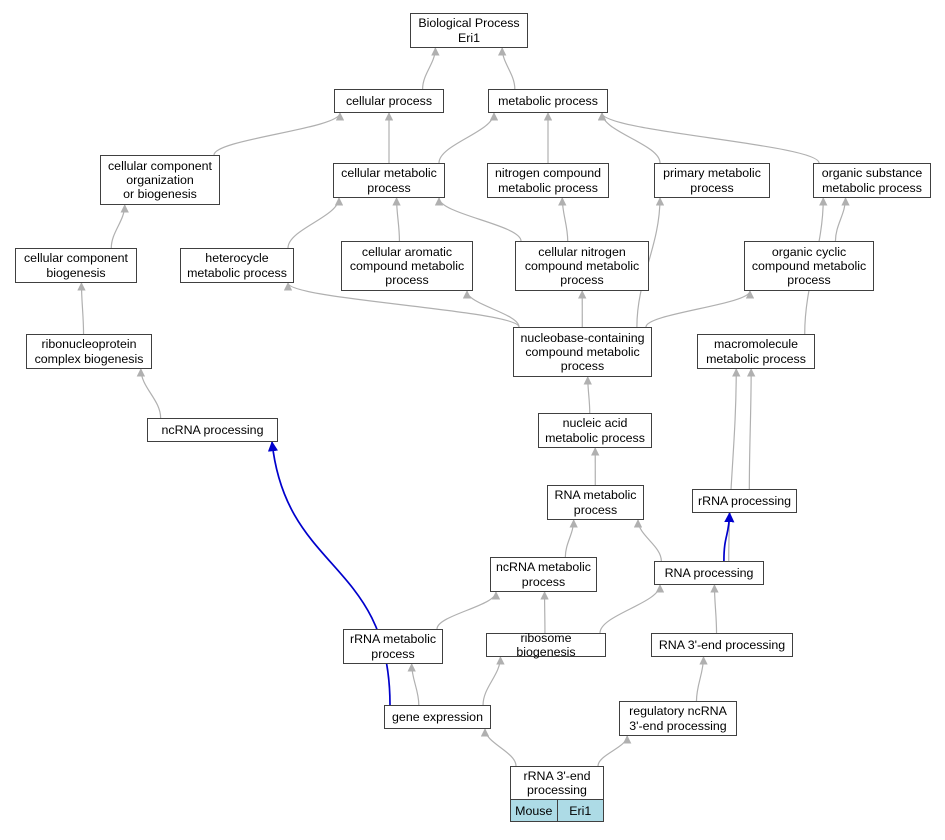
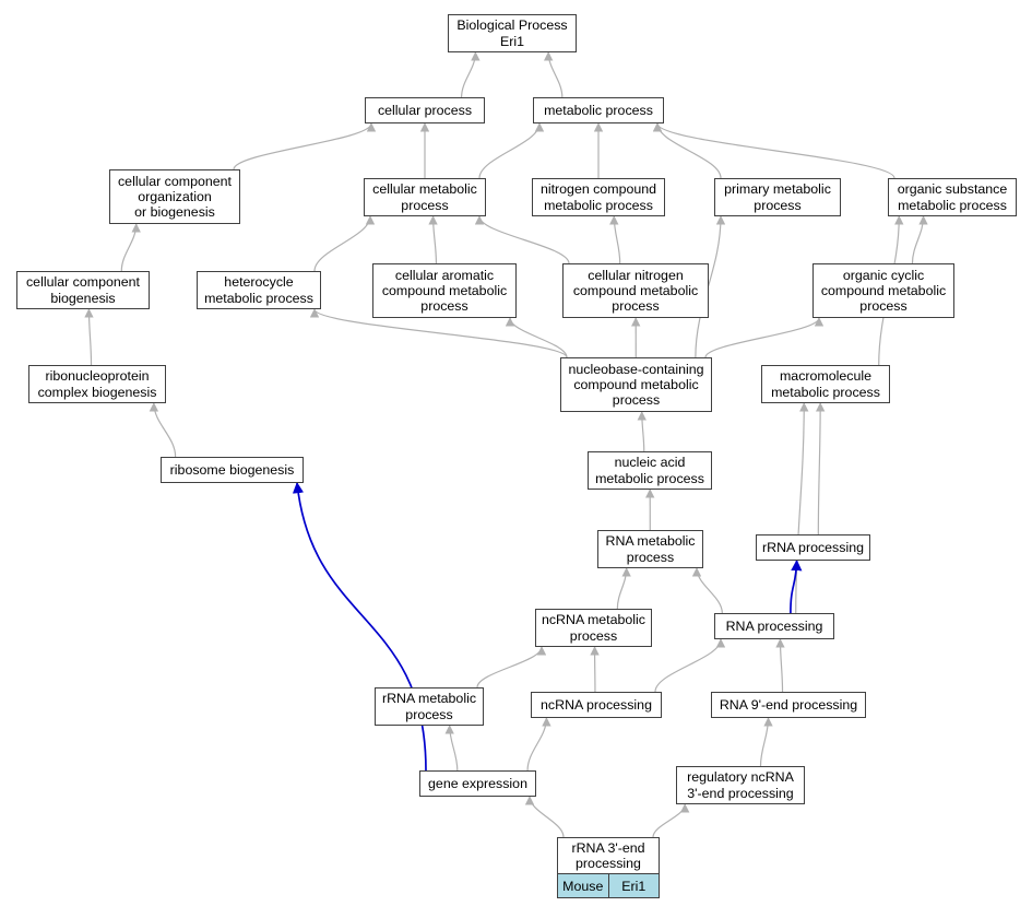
  Biological Process
  Eri1
  cellular process
  metabolic process
  cellular component
  organization
  or biogenesis
  cellular metabolic
  process
  nitrogen compound
  metabolic process
  primary metabolic
  process
  organic substance
  metabolic process
  cellular component
  biogenesis
  heterocycle
  metabolic process
  cellular aromatic
  compound metabolic
  process
  cellular nitrogen
  compound metabolic
  process
  organic cyclic
  compound metabolic
  process
  ribonucleoprotein
  complex biogenesis
  nucleobase-containing
  compound metabolic
  process
  macromolecule
  metabolic process
- ncRNA processing
+ ribosome biogenesis
  nucleic acid
  metabolic process
  RNA metabolic
  process
  rRNA processing
  ncRNA metabolic
  process
  RNA processing
  rRNA metabolic
  process
- ribosome biogenesis
+ ncRNA processing
- RNA 3'-end processing
+ RNA 9'-end processing
  gene expression
  regulatory ncRNA
  3'-end processing
  rRNA 3'-end
  processing
  Mouse
  Eri1
